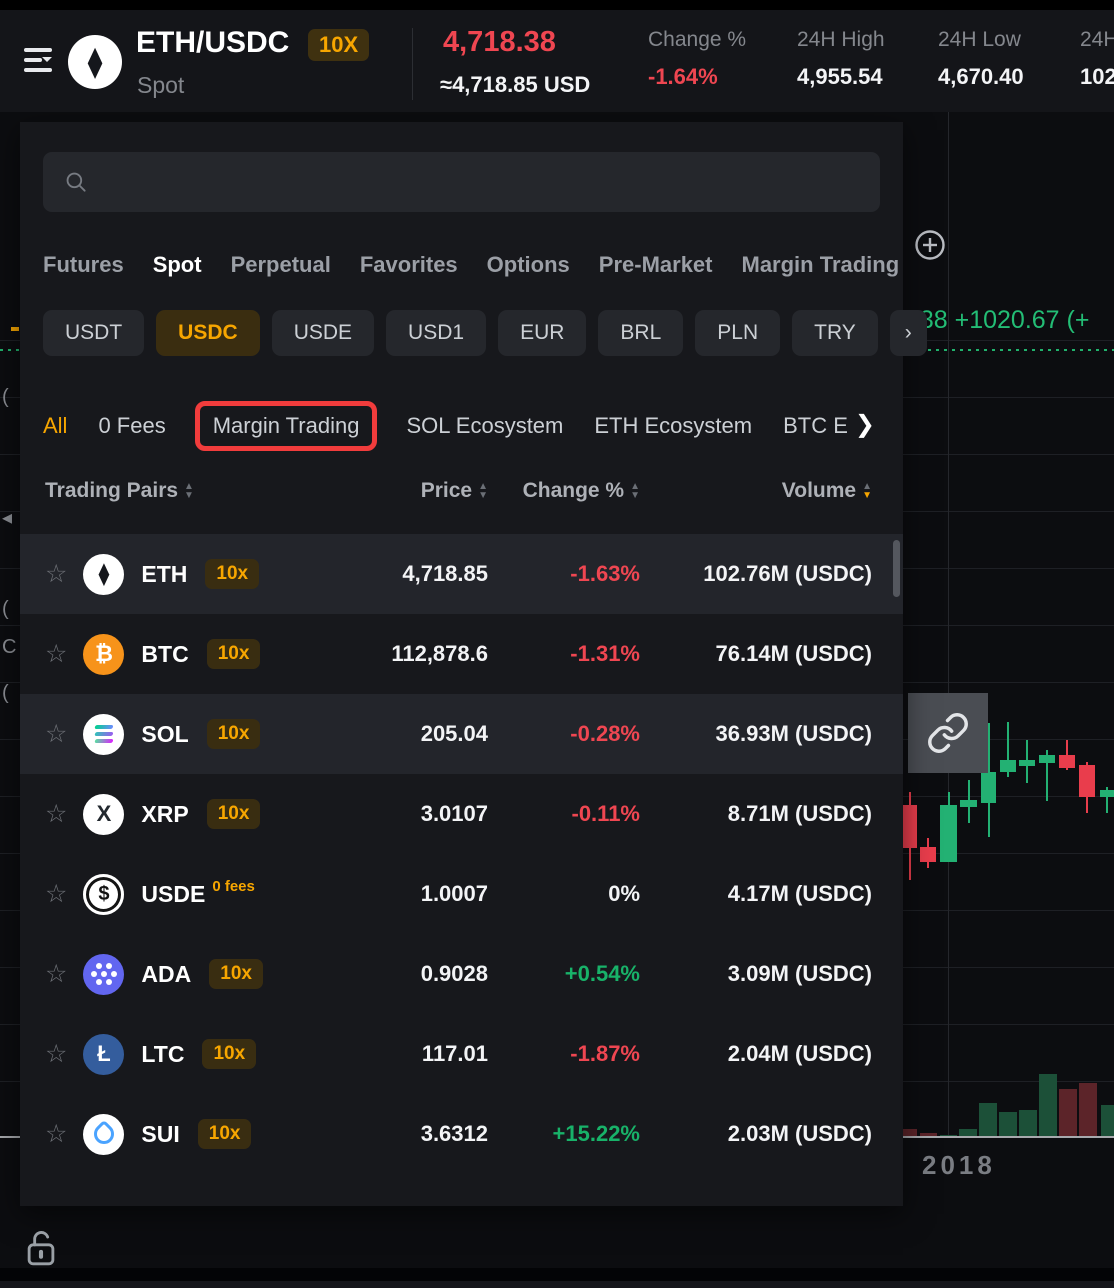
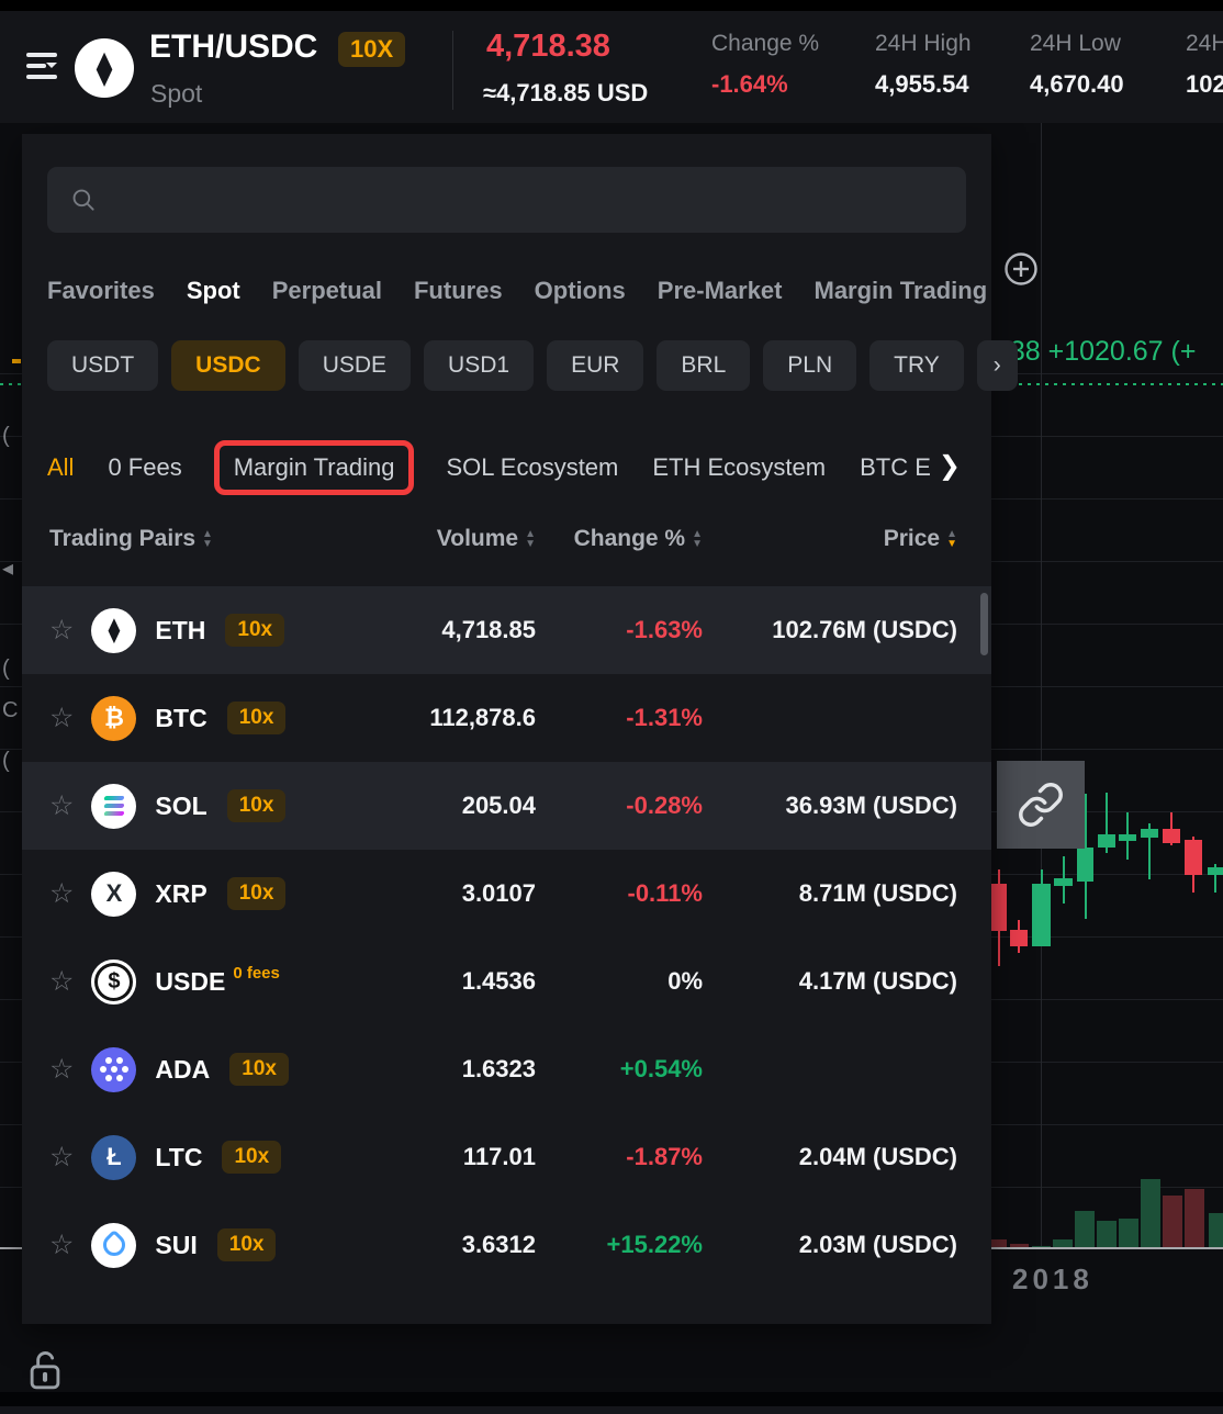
  38 +1020.67 (+
  2018
  (
  ◂
  (
  C
  (
  ⧫
  ETH/USDC
  10X
  Spot
  4,718.38
  ≈4,718.85 USD
  Change %
  -1.64%
  24H High
  4,955.54
  24H Low
  4,670.40
  24H
  102
- Futures
+ Favorites
  Spot
  Perpetual
- Favorites
+ Futures
  Options
  Pre-Market
  Margin Trading
  USDT
  USDC
  USDE
  USD1
  EUR
  BRL
  PLN
  TRY
  ›
  All
  0 Fees
  Margin Trading
  SOL Ecosystem
  ETH Ecosystem
  BTC E
  ❯
  Trading Pairs
  ▲
  ▼
- Price
+ Volume
  ▲
  ▼
  Change %
  ▲
  ▼
- Volume
+ Price
  ▲
  ▼
  ☆
  ⧫
  ETH
  10x
  4,718.85
  -1.63%
  102.76M (USDC)
  ☆
  ₿
  BTC
  10x
  112,878.6
  -1.31%
- 76.14M (USDC)
  ☆
  SOL
  10x
  205.04
  -0.28%
  36.93M (USDC)
  ☆
  X
  XRP
  10x
  3.0107
  -0.11%
  8.71M (USDC)
  ☆
  $
  USDE
  0 fees
- 1.0007
+ 1.4536
  0%
  4.17M (USDC)
  ☆
  ADA
  10x
- 0.9028
+ 1.6323
  +0.54%
- 3.09M (USDC)
  ☆
  Ł
  LTC
  10x
  117.01
  -1.87%
  2.04M (USDC)
  ☆
  SUI
  10x
  3.6312
  +15.22%
  2.03M (USDC)
